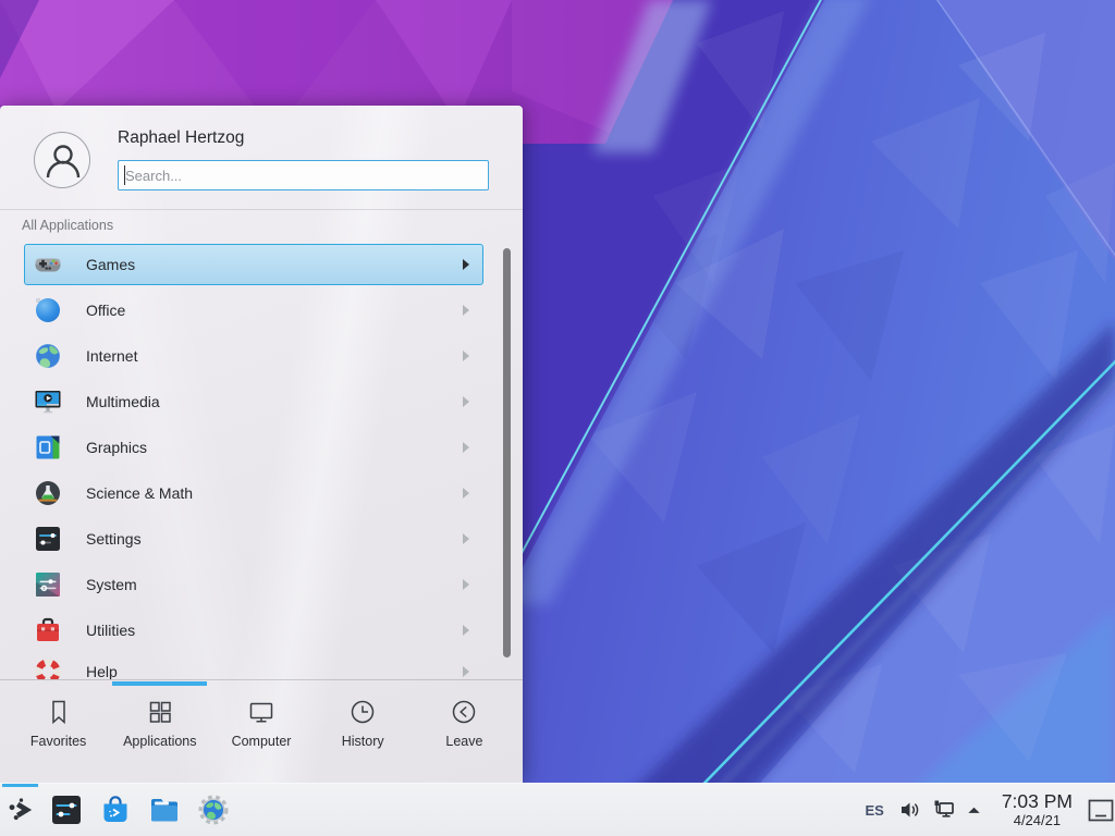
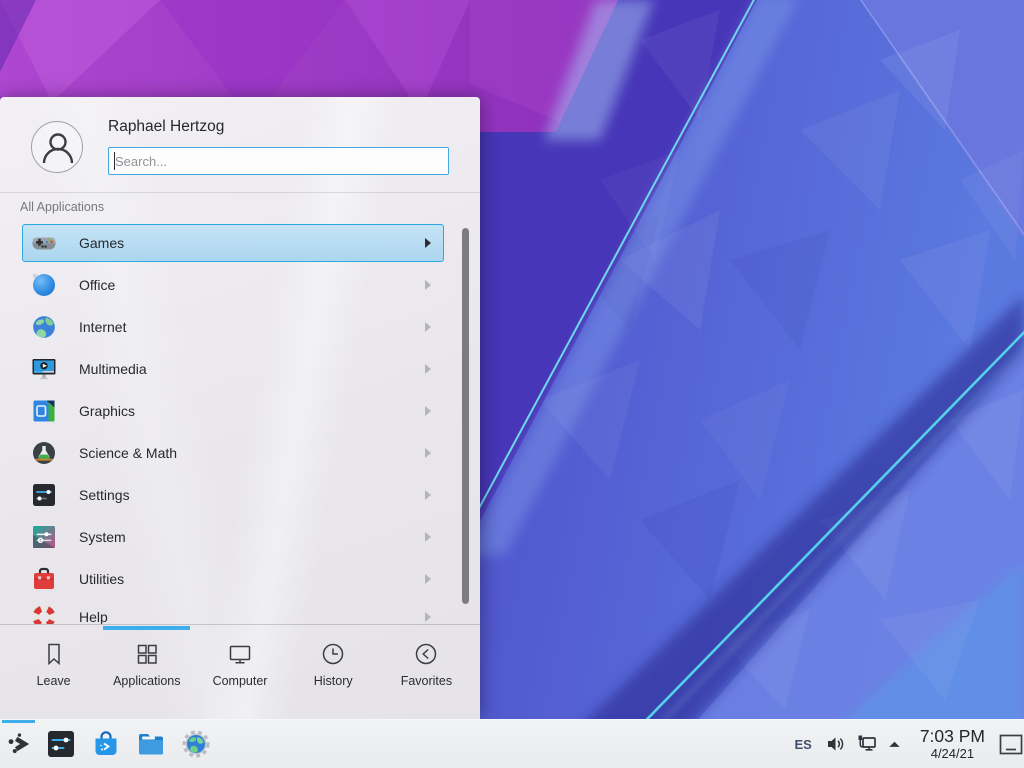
  Raphael Hertzog
  Search...
  All Applications
  Games
  Office
  Internet
  Multimedia
  Graphics
  Science & Math
  Settings
  System
  Utilities
  Help
- Favorites
+ Leave
  Applications
  Computer
  History
- Leave
+ Favorites
  ES
  7:03 PM
  4/24/21
